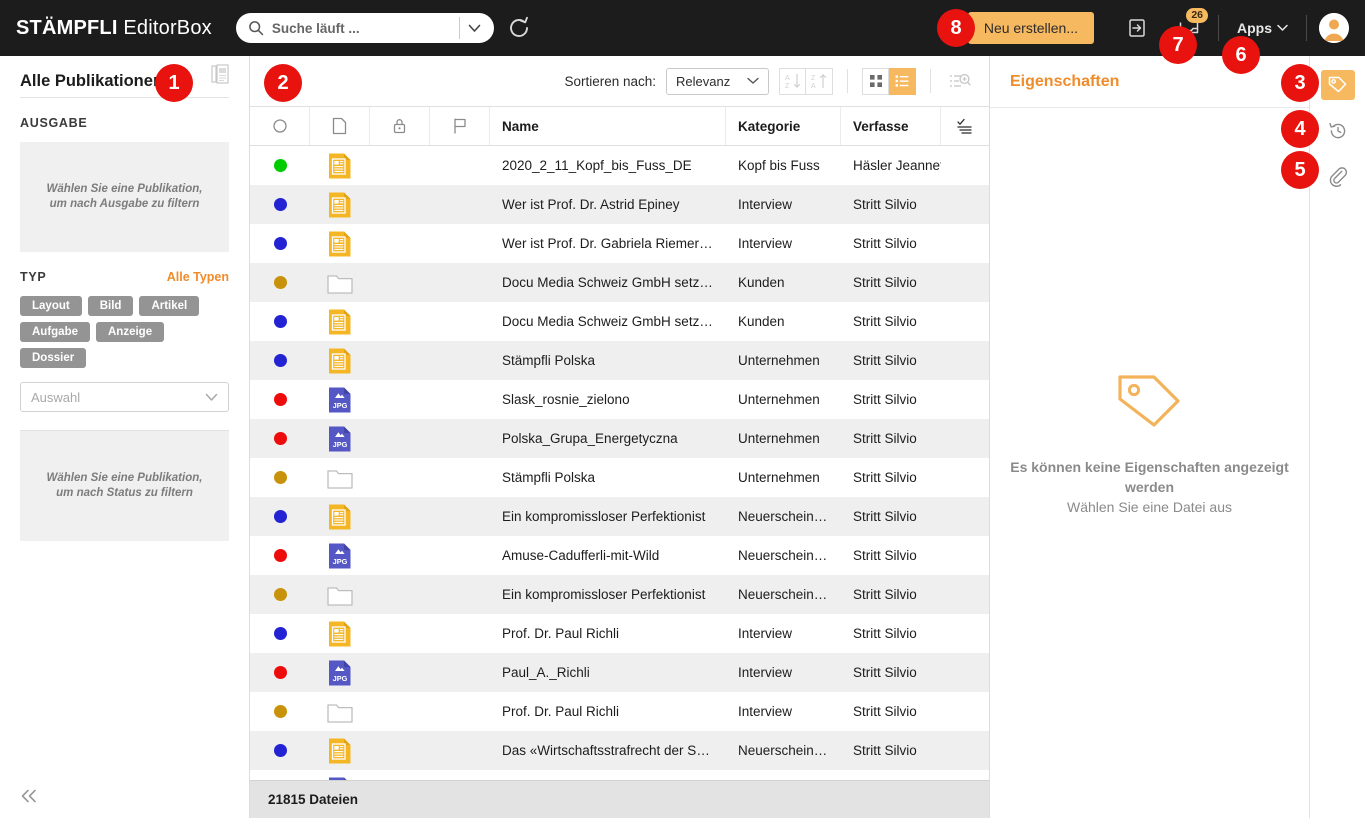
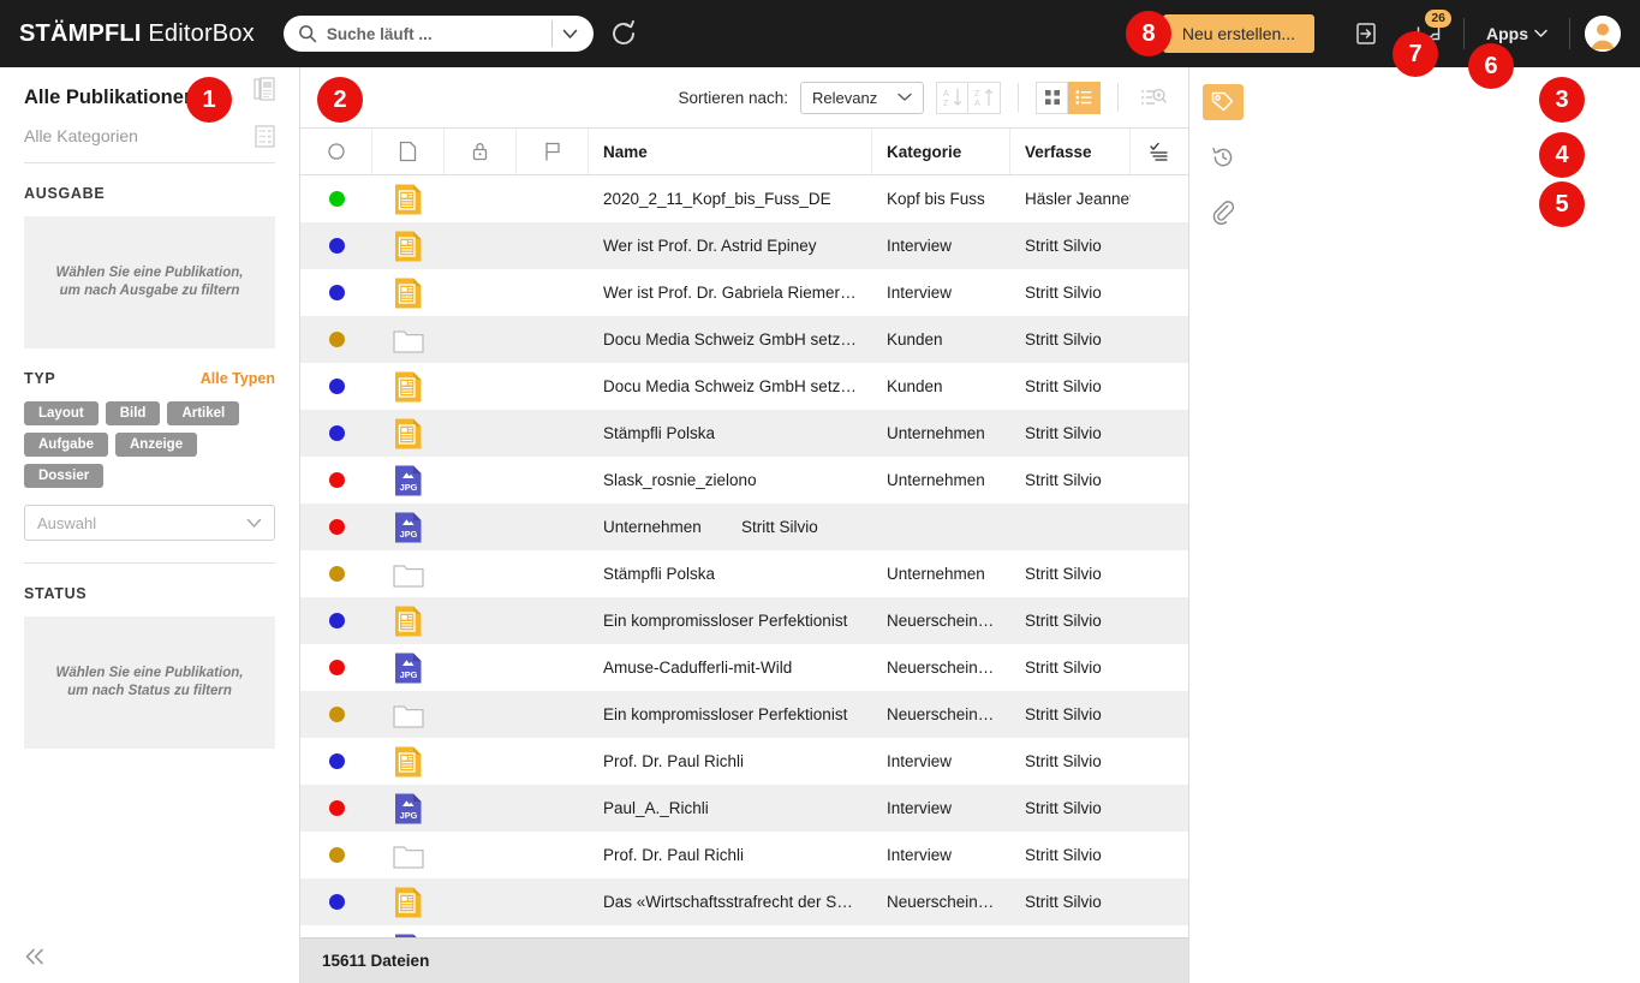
  STÄMPFLI EditorBox
  Suche läuft ...
  Neu erstellen...
  26
  Apps
  Alle Publikatione
+ Alle Kategorien
  AUSGABE
  Wählen Sie eine Publikation, um nach Ausgabe zu filtern
  TYP
  Alle Typen
  Layout
  Bild
  Artikel
  Aufgabe
  Anzeige
  Dossier
  Auswahl
+ STATUS
  Wählen Sie eine Publikation, um nach Status zu filtern
  Sortieren nach:
  Relevanz
  Name
  Kategorie
  Verfasse
  2020_2_11_Kopf_bis_Fuss_DE
  Kopf bis Fuss
  Häsler Jeanne
  Wer ist Prof. Dr. Astrid Epiney
  Interview
  Stritt Silvio
  Wer ist Prof. Dr. Gabriela Riemer-Kaf
  Interview
  Stritt Silvio
  Docu Media Schweiz GmbH setzt auf
  Kunden
  Stritt Silvio
  Docu Media Schweiz GmbH setzt auf
  Kunden
  Stritt Silvio
  Stämpfli Polska
  Unternehmen
  Stritt Silvio
  JPG
  Slask_rosnie_zielono
  Unternehmen
  Stritt Silvio
  JPG
- Polska_Grupa_Energetyczna
  Unternehmen
  Stritt Silvio
  Stämpfli Polska
  Unternehmen
  Stritt Silvio
  Ein kompromissloser Perfektionist
  Neuerschein…
  Stritt Silvio
  JPG
  Amuse-Cadufferli-mit-Wild
  Neuerschein…
  Stritt Silvio
  Ein kompromissloser Perfektionist
  Neuerschein…
  Stritt Silvio
  Prof. Dr. Paul Richli
  Interview
  Stritt Silvio
  JPG
  Paul_A._Richli
  Interview
  Stritt Silvio
  Prof. Dr. Paul Richli
  Interview
  Stritt Silvio
  Das «Wirtschaftsstrafrecht der Schwe
  Neuerschein…
  Stritt Silvio
- 21815 Dateien
+ 15611 Dateien
- Eigenschaften
- Es können keine Eigenschaften angezeigt werden
- Wählen Sie eine Datei aus
  1
  2
  3
  4
  5
  6
  7
  8
